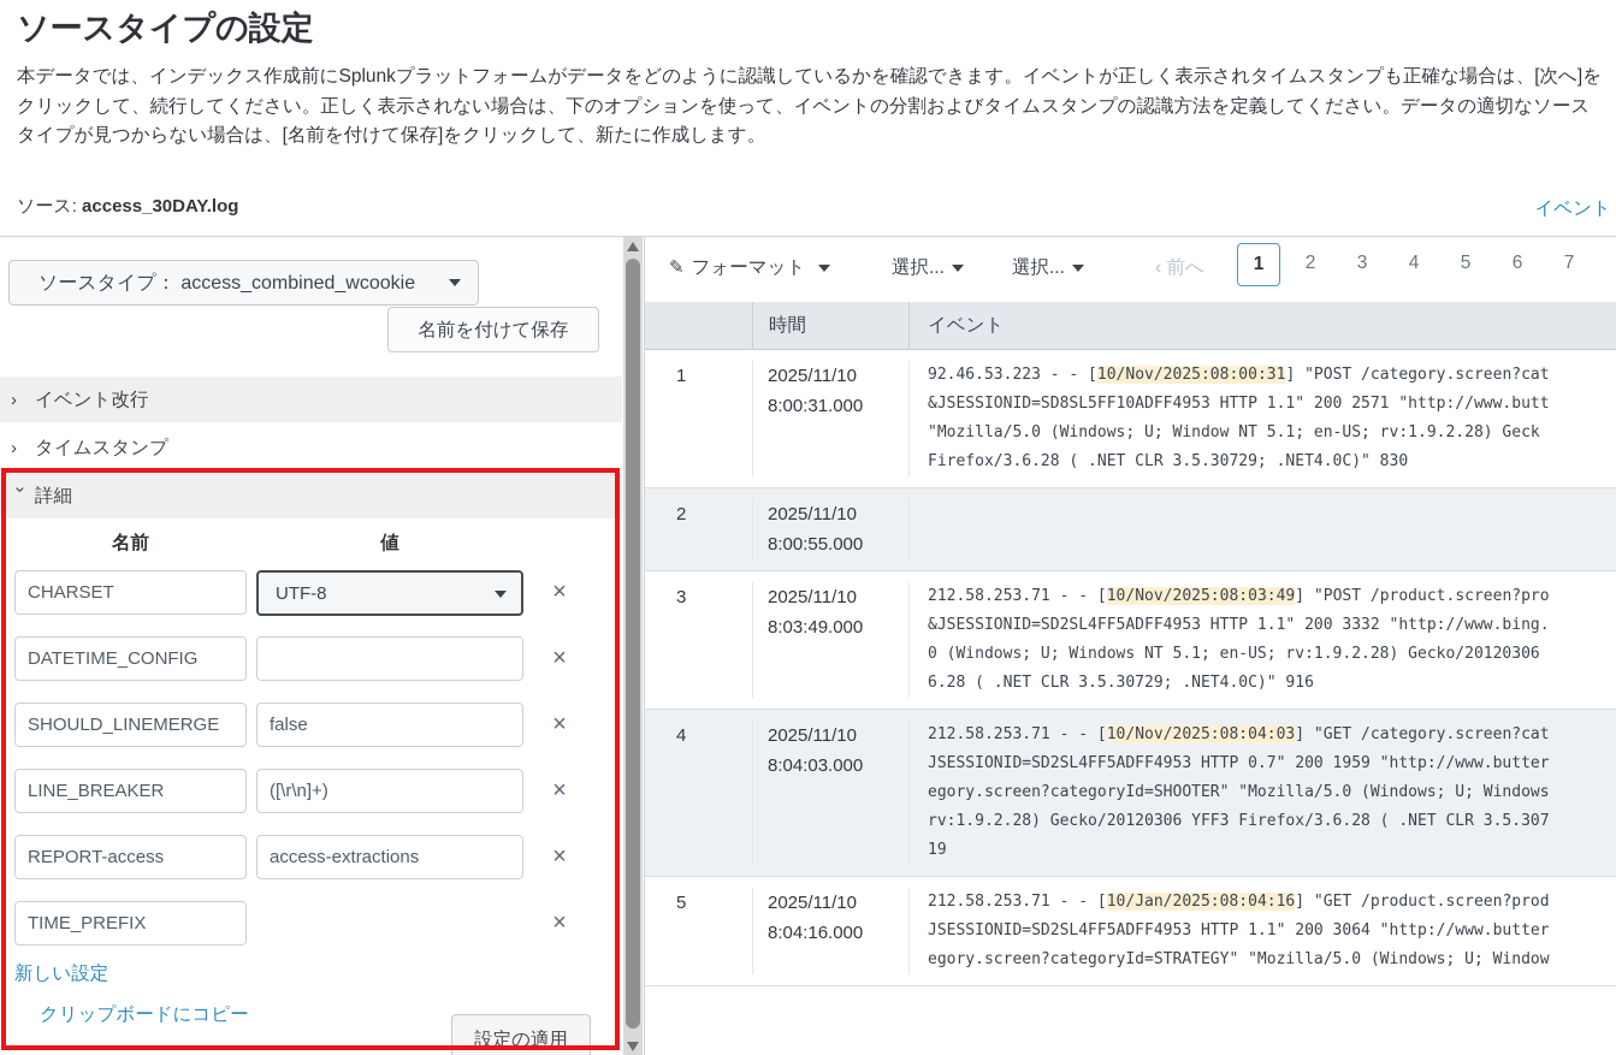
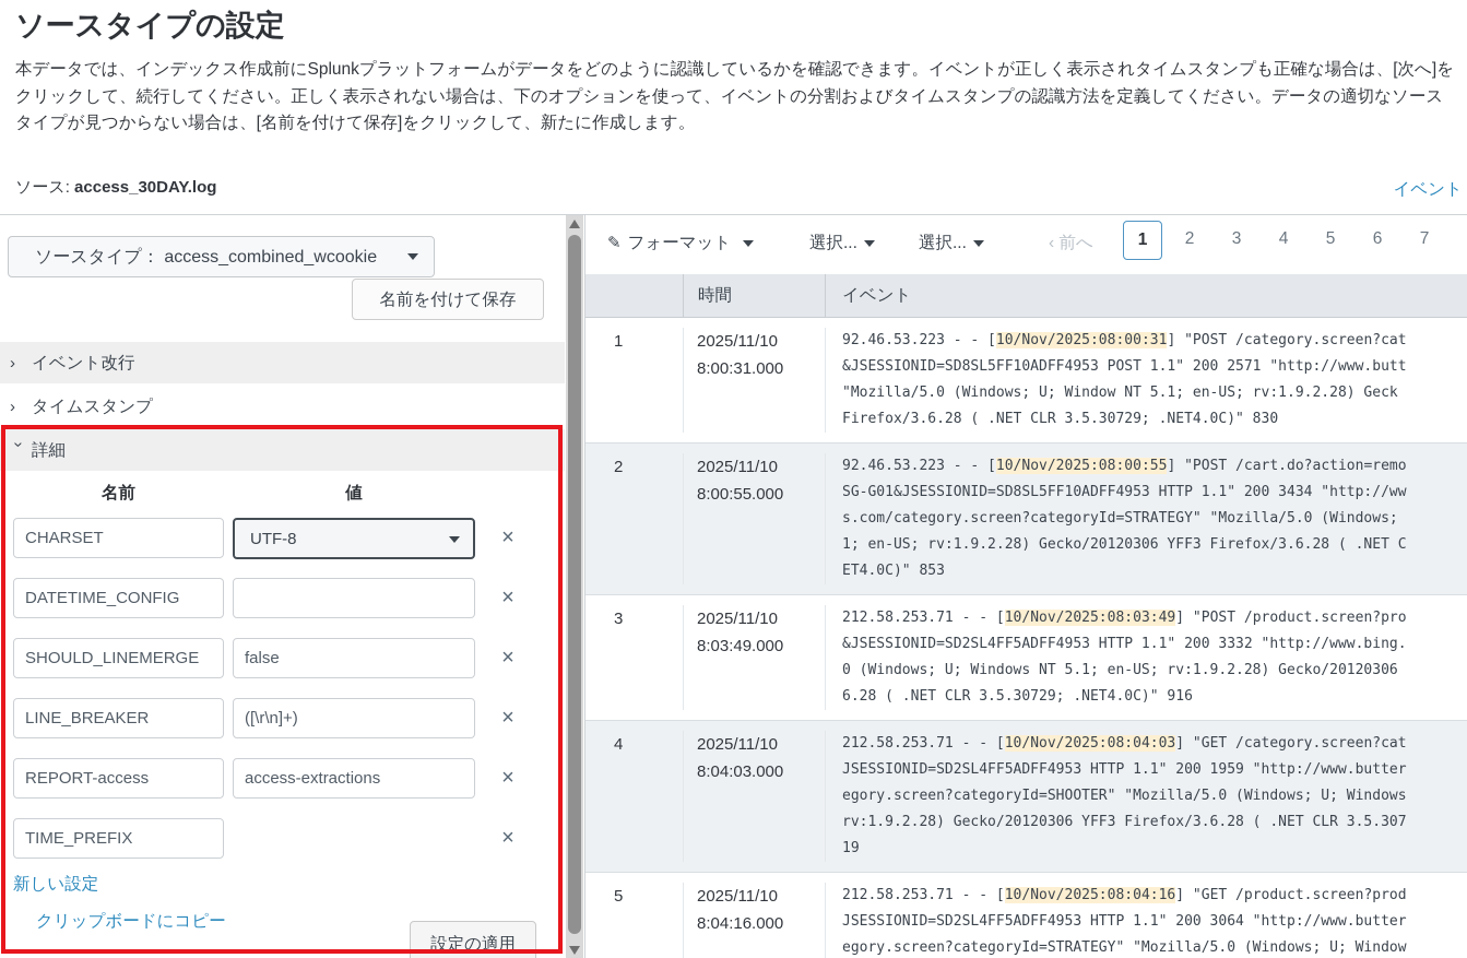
  ソースタイプの設定
  本データでは、インデックス作成前にSplunkプラットフォームがデータをどのように認識しているかを確認できます。イベントが正しく表示されタイムスタンプも正確な場合は、[次へ]をクリックして、続行してください。正しく表示されない場合は、下のオプションを使って、イベントの分割およびタイムスタンプの認識方法を定義してください。データの適切なソースタイプが見つからない場合は、[名前を付けて保存]をクリックして、新たに作成します。
  ソース: access_30DAY.log
  イベント
  ソースタイプ： access_combined_wcookie
  名前を付けて保存
  ›
  イベント改行
  ›
  タイムスタンプ
  詳細
  名前
  値
  CHARSET
  UTF-8
  ×
  DATETIME_CONFIG
  ×
  SHOULD_LINEMERGE
  false
  ×
  LINE_BREAKER
  ([\r\n]+)
  ×
  REPORT-access
  access-extractions
  ×
  TIME_PREFIX
  ×
  新しい設定
  クリップボードにコピー
  設定の適用
  ✎ フォーマット
  選択...
  選択...
  ‹ 前へ
  1
  2
  3
  4
  5
  6
  7
  時間
  イベント
  1
  2025/11/10
  8:00:31.000
  92.46.53.223 - - [10/Nov/2025:08:00:31] "POST /category.screen?cat
- &JSESSIONID=SD8SL5FF10ADFF4953 HTTP 1.1" 200 2571 "http://www.butt
+ &JSESSIONID=SD8SL5FF10ADFF4953 POST 1.1" 200 2571 "http://www.butt
  "Mozilla/5.0 (Windows; U; Window NT 5.1; en-US; rv:1.9.2.28) Geck
  Firefox/3.6.28 ( .NET CLR 3.5.30729; .NET4.0C)" 830
  2
  2025/11/10
  8:00:55.000
+ 92.46.53.223 - - [10/Nov/2025:08:00:55] "POST /cart.do?action=remo
+ SG-G01&JSESSIONID=SD8SL5FF10ADFF4953 HTTP 1.1" 200 3434 "http://ww
+ s.com/category.screen?categoryId=STRATEGY" "Mozilla/5.0 (Windows;
+ 1; en-US; rv:1.9.2.28) Gecko/20120306 YFF3 Firefox/3.6.28 ( .NET C
+ ET4.0C)" 853
  3
  2025/11/10
  8:03:49.000
  212.58.253.71 - - [10/Nov/2025:08:03:49] "POST /product.screen?pro
  &JSESSIONID=SD2SL4FF5ADFF4953 HTTP 1.1" 200 3332 "http://www.bing.
  0 (Windows; U; Windows NT 5.1; en-US; rv:1.9.2.28) Gecko/20120306
  6.28 ( .NET CLR 3.5.30729; .NET4.0C)" 916
  4
  2025/11/10
  8:04:03.000
  212.58.253.71 - - [10/Nov/2025:08:04:03] "GET /category.screen?cat
- JSESSIONID=SD2SL4FF5ADFF4953 HTTP 0.7" 200 1959 "http://www.butter
+ JSESSIONID=SD2SL4FF5ADFF4953 HTTP 1.1" 200 1959 "http://www.butter
  egory.screen?categoryId=SHOOTER" "Mozilla/5.0 (Windows; U; Windows
  rv:1.9.2.28) Gecko/20120306 YFF3 Firefox/3.6.28 ( .NET CLR 3.5.307
  19
  5
  2025/11/10
  8:04:16.000
- 212.58.253.71 - - [10/Jan/2025:08:04:16] "GET /product.screen?prod
+ 212.58.253.71 - - [10/Nov/2025:08:04:16] "GET /product.screen?prod
  JSESSIONID=SD2SL4FF5ADFF4953 HTTP 1.1" 200 3064 "http://www.butter
  egory.screen?categoryId=STRATEGY" "Mozilla/5.0 (Windows; U; Window
